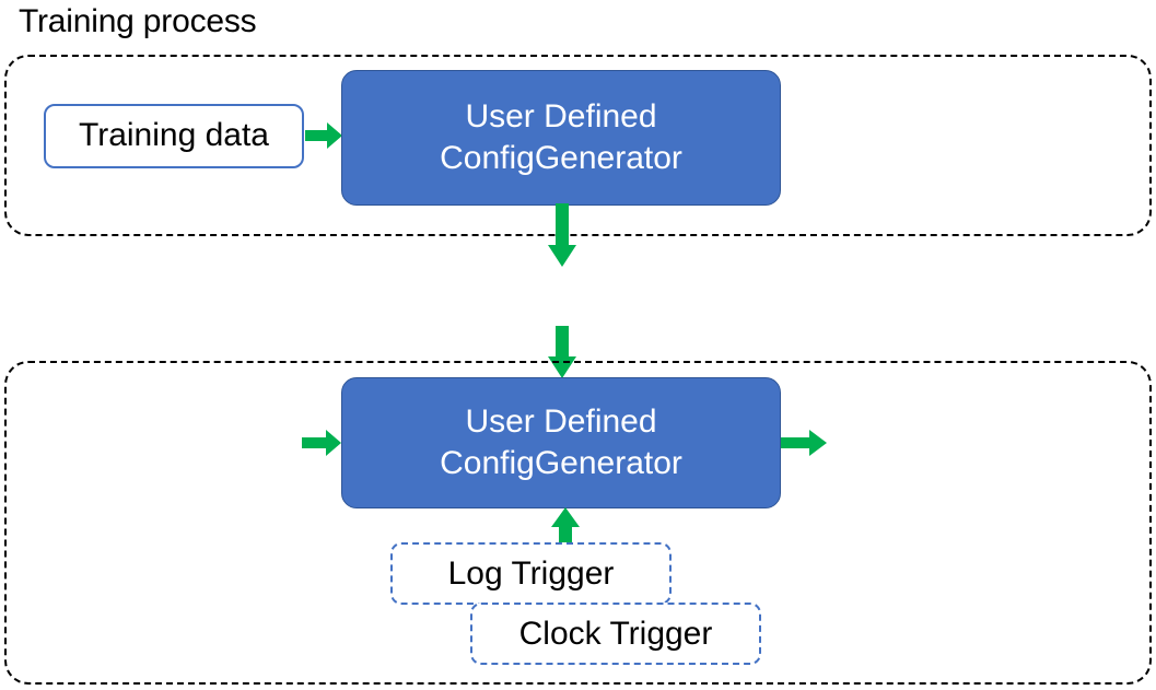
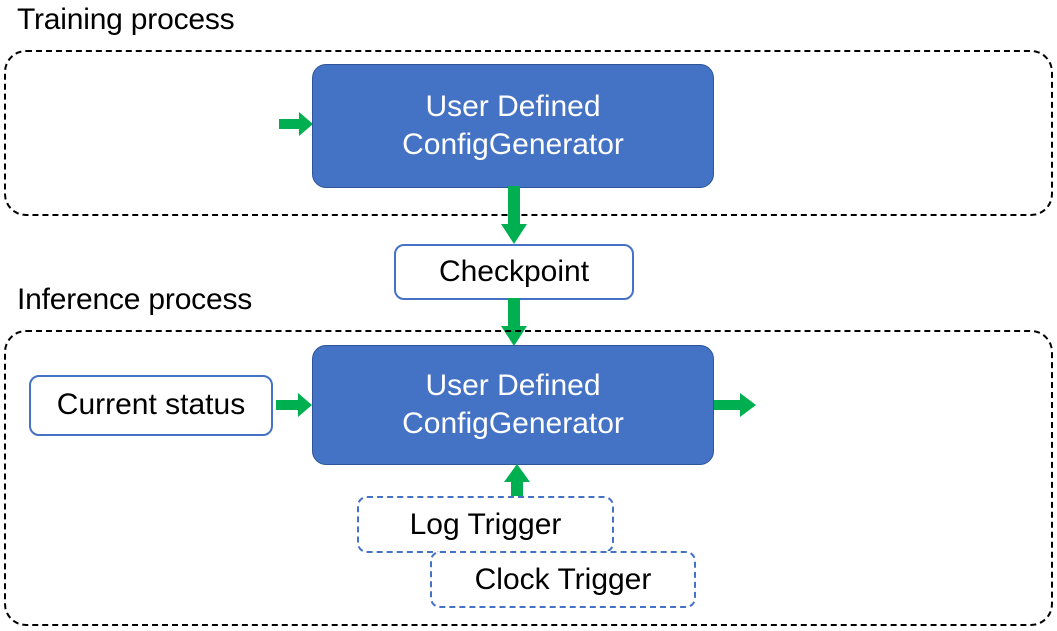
  Training process
- Training data
  User Defined
  ConfigGenerator
+ Checkpoint
+ Inference process
+ Current status
  User Defined
  ConfigGenerator
  Log Trigger
  Clock Trigger
